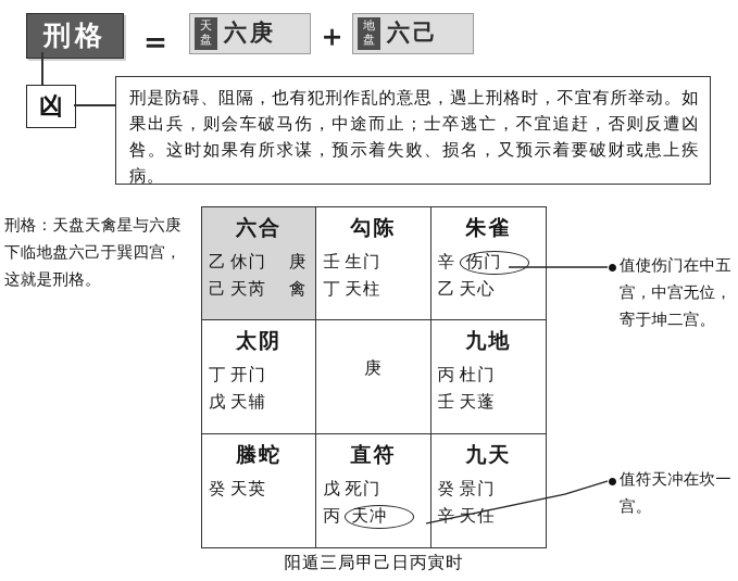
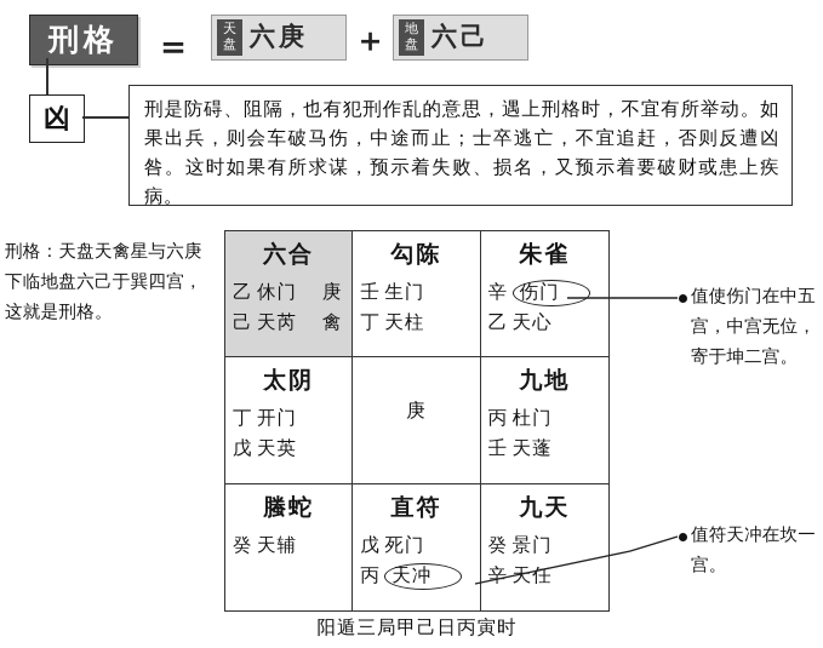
  刑格
  ＝
  天盘
  六庚
  ＋
  地盘
  六己
  凶
  刑是防碍、阻隔，也有犯刑作乱的意思，遇上刑格时，不宜有所举动。如果出兵，则会车破马伤，中途而止；士卒逃亡，不宜追赶，否则反遭凶咎。这时如果有所求谋，预示着失败、损名，又预示着要破财或患上疾病。
  刑格：天盘天禽星与六庚下临地盘六己于巽四宫，这就是刑格。
  六合
  乙 休门
  庚
  己 天芮
  禽
  勾陈
  壬 生门
  丁 天柱
  朱雀
  辛 伤门
  乙 天心
  太阴
  丁 开门
- 戊 天辅
+ 戊 天英
  庚
  九地
  丙 杜门
  壬 天蓬
  螣蛇
- 癸 天英
+ 癸 天辅
  直符
  戊 死门
  丙 天冲
  九天
  癸 景门
  辛 天任
  值使伤门在中五宫，中宫无位，寄于坤二宫。
  值符天冲在坎一宫。
  阳遁三局甲己日丙寅时
